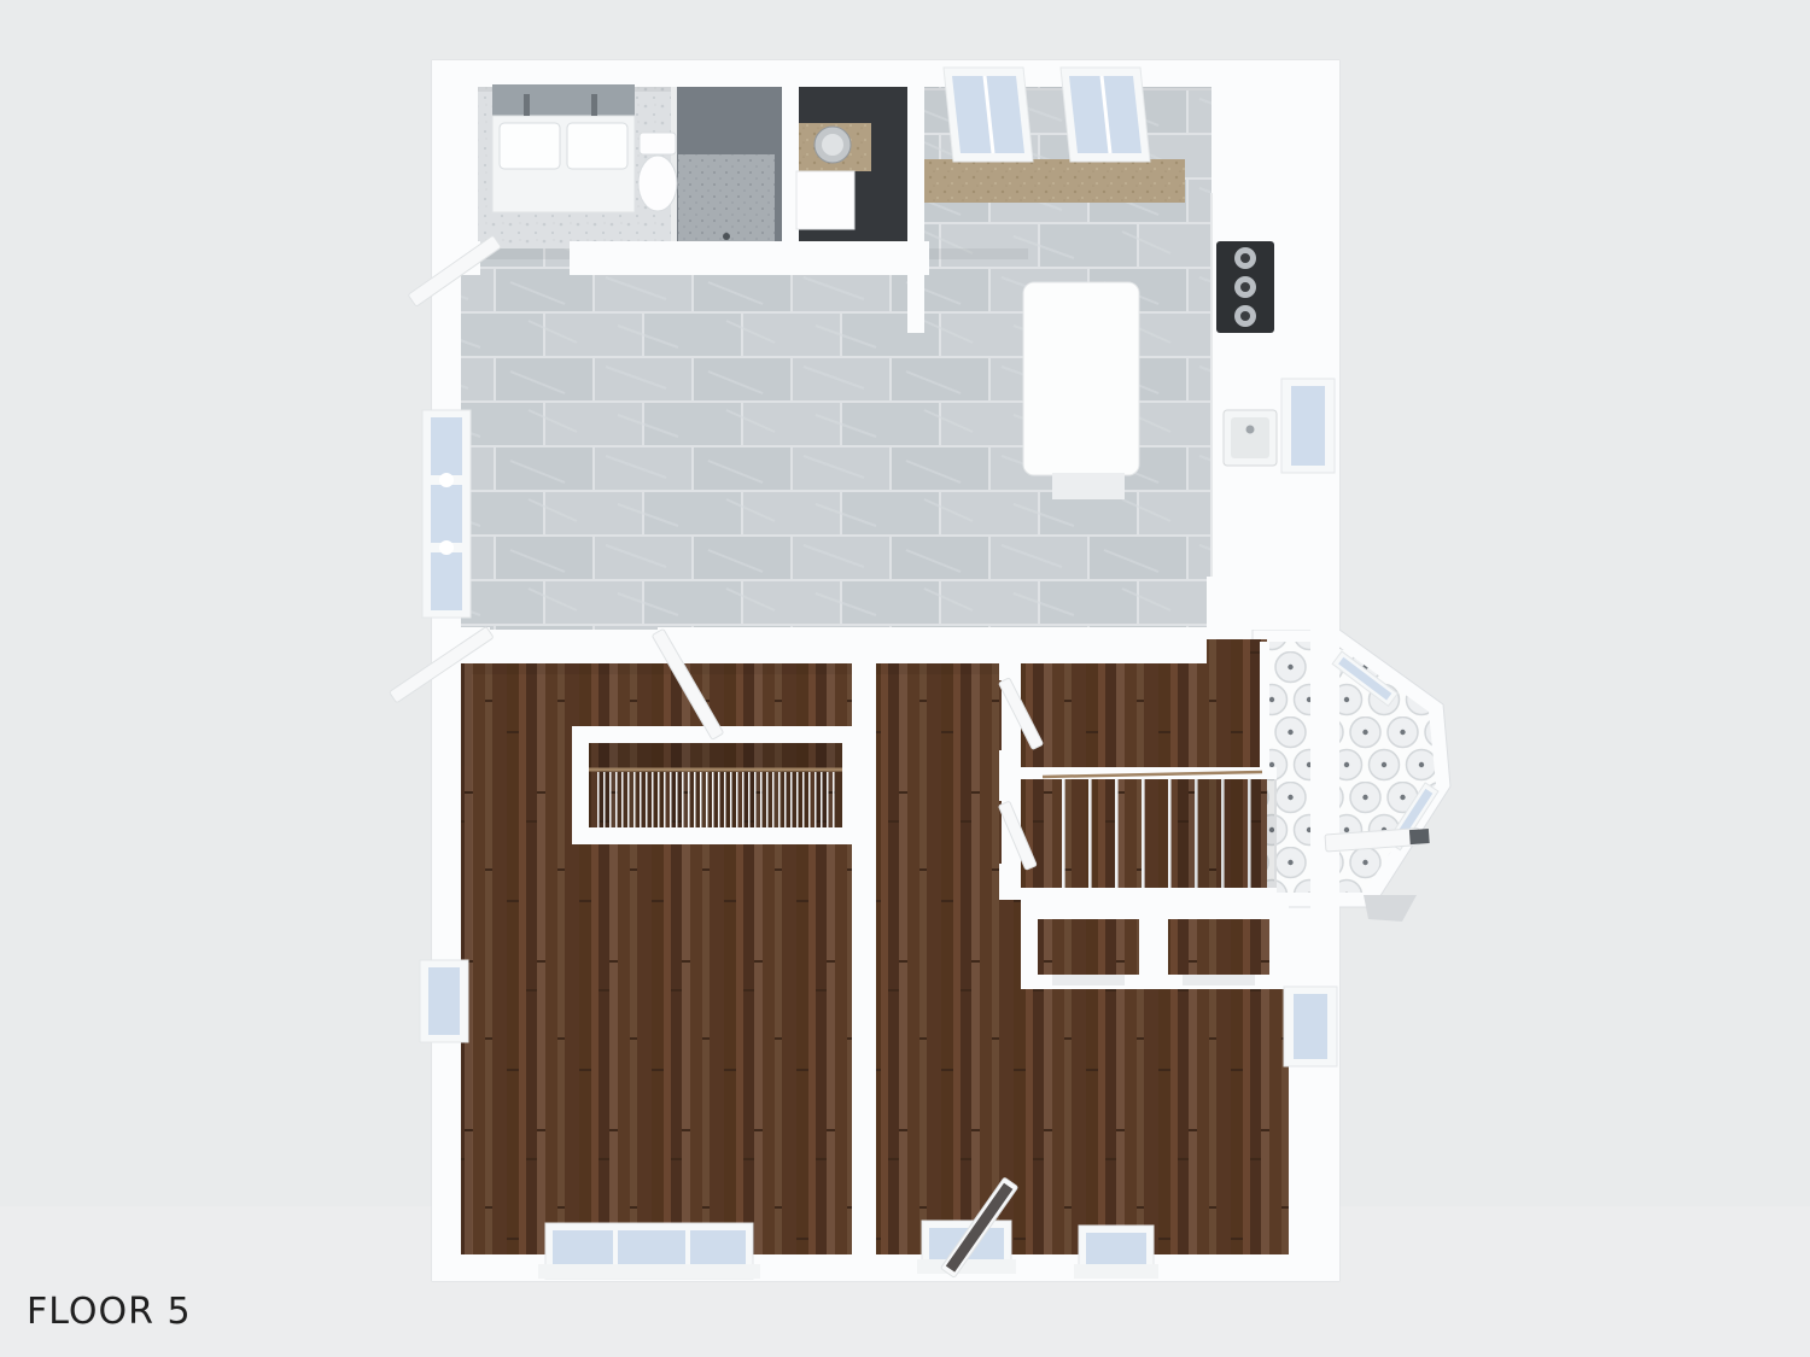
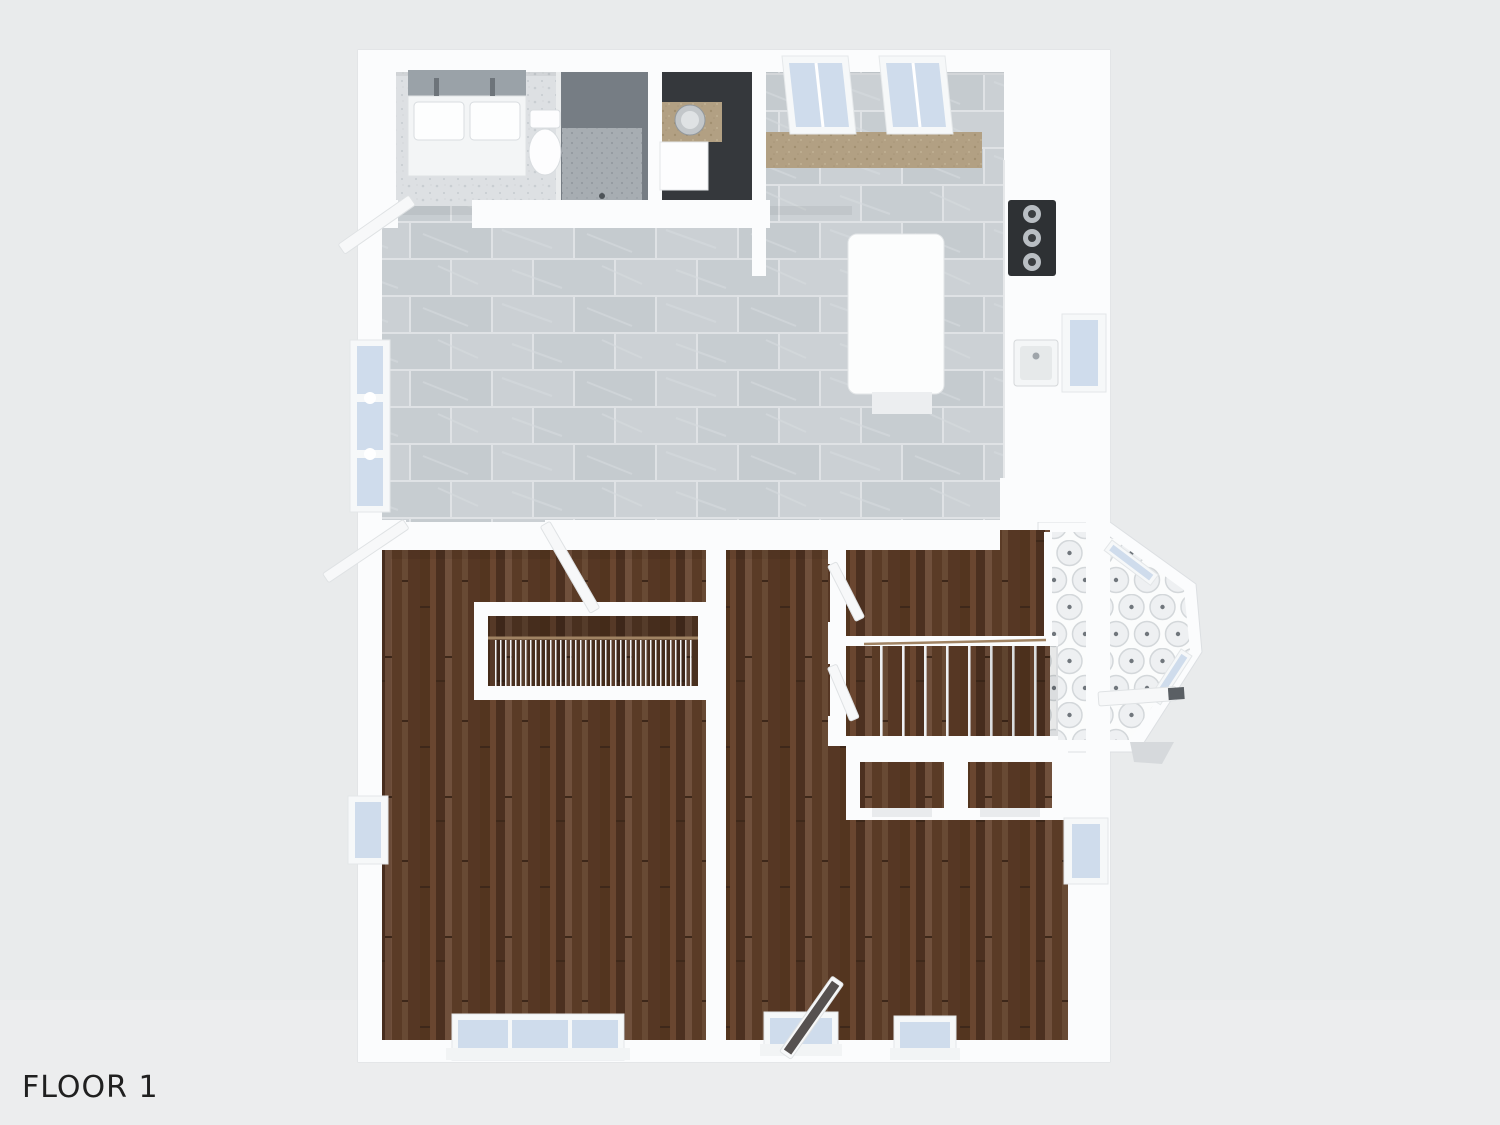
- FLOOR 5
+ FLOOR 1
